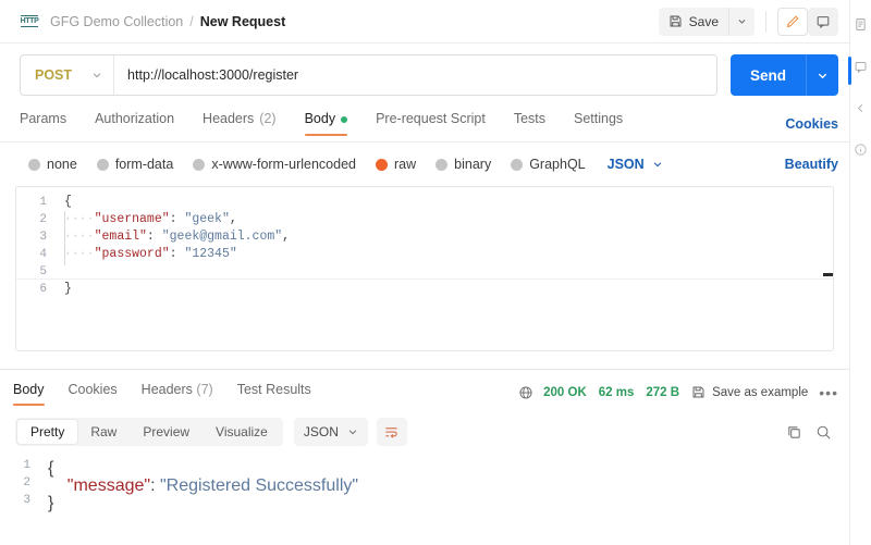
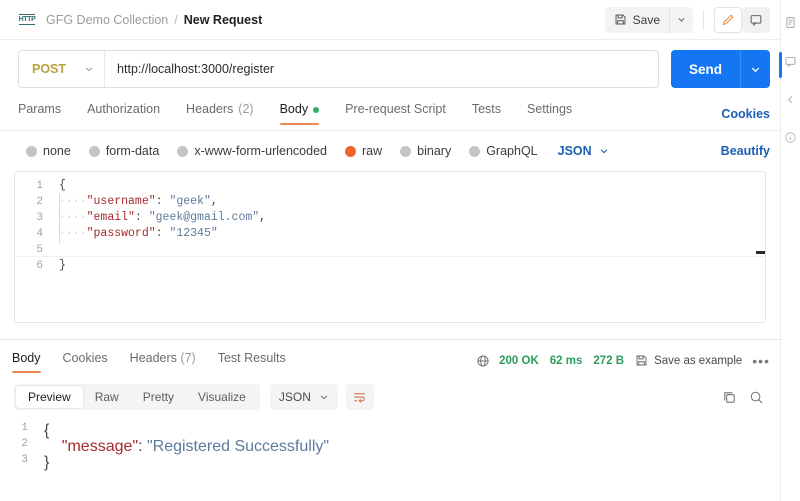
  GFG Demo Collection
  /
  New Request
  Save
  POST
  http://localhost:3000/register
  Send
  Params
  Authorization
  Headers
  (2)
  Body
  Pre-request Script
  Tests
  Settings
  Cookies
  none
  form-data
  x-www-form-urlencoded
  raw
  binary
  GraphQL
  JSON
  Beautify
  1
  {
  2
  ····"username": "geek",
  3
  ····"email": "geek@gmail.com",
  4
  ····"password": "12345"
  5
  6
  }
  Body
  Cookies
  Headers (7)
  Test Results
  200 OK
  62 ms
  272 B
  Save as example
  •••
- Pretty
+ Preview
  Raw
- Preview
+ Pretty
  Visualize
  JSON
  1
  {
  2
  "message": "Registered Successfully"
  3
  }
